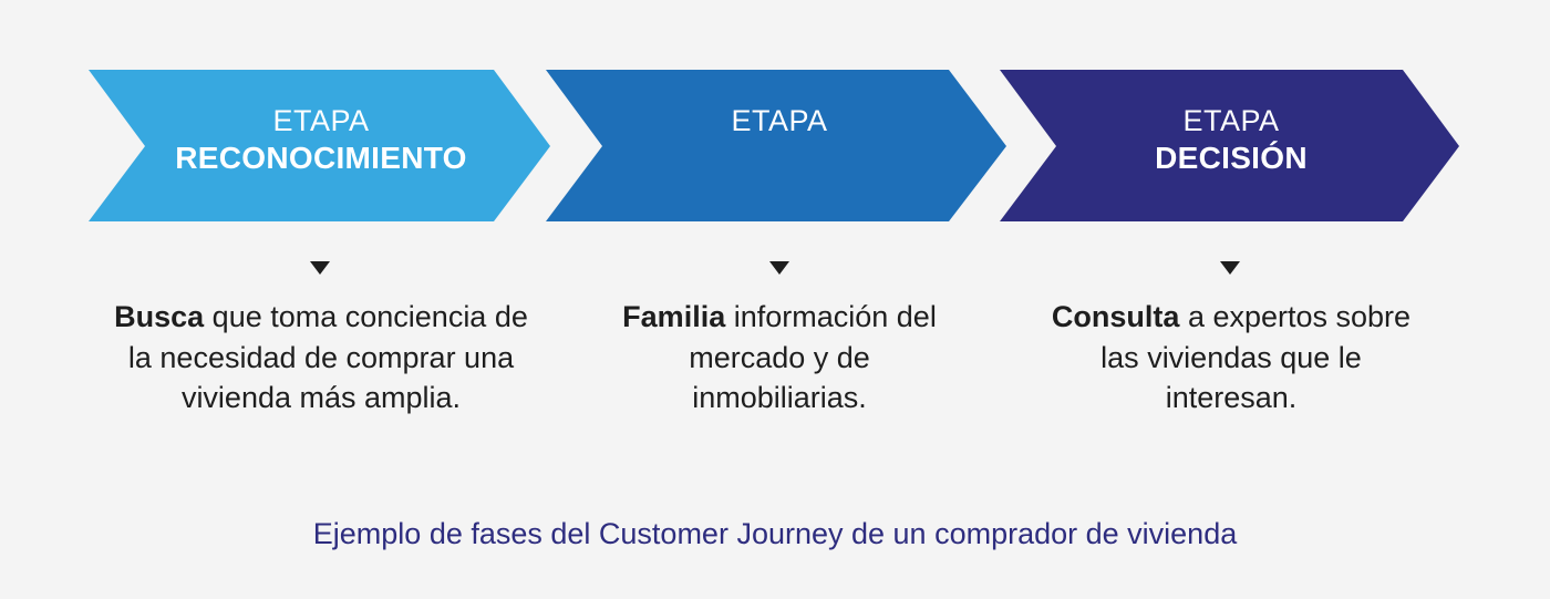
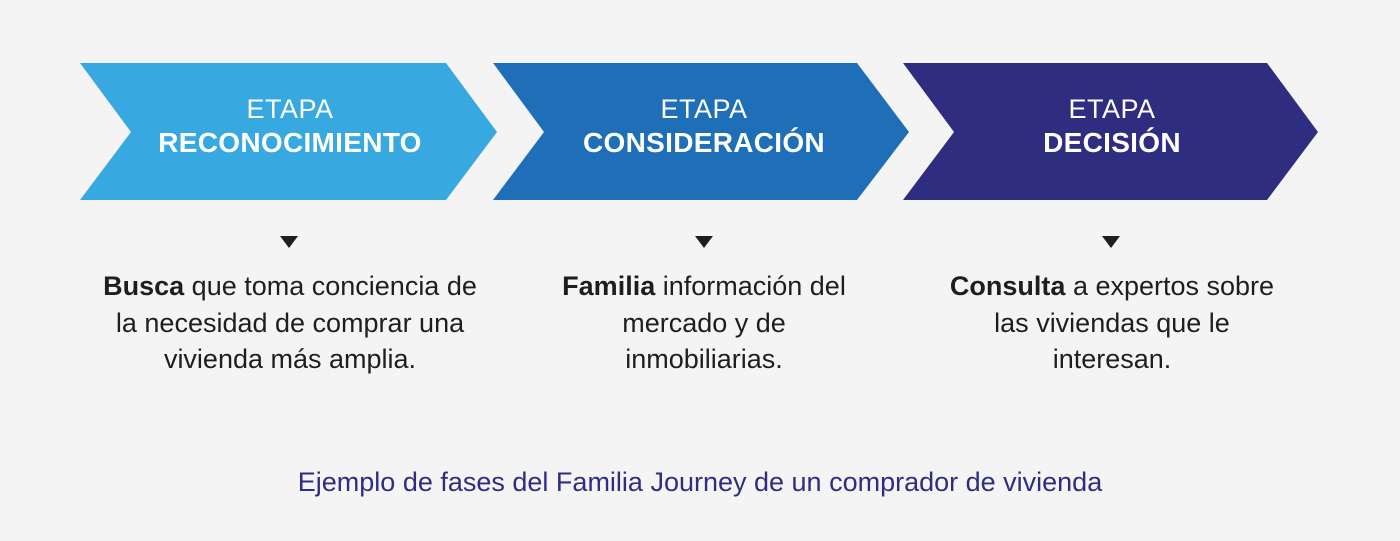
  ETAPA
  RECONOCIMIENTO
  Busca que toma conciencia de la necesidad de comprar una vivienda más amplia.
  ETAPA
+ CONSIDERACIÓN
  Familia información del mercado y de inmobiliarias.
  ETAPA
  DECISIÓN
  Consulta a expertos sobre las viviendas que le interesan.
- Ejemplo de fases del Customer Journey de un comprador de vivienda
+ Ejemplo de fases del Familia Journey de un comprador de vivienda
